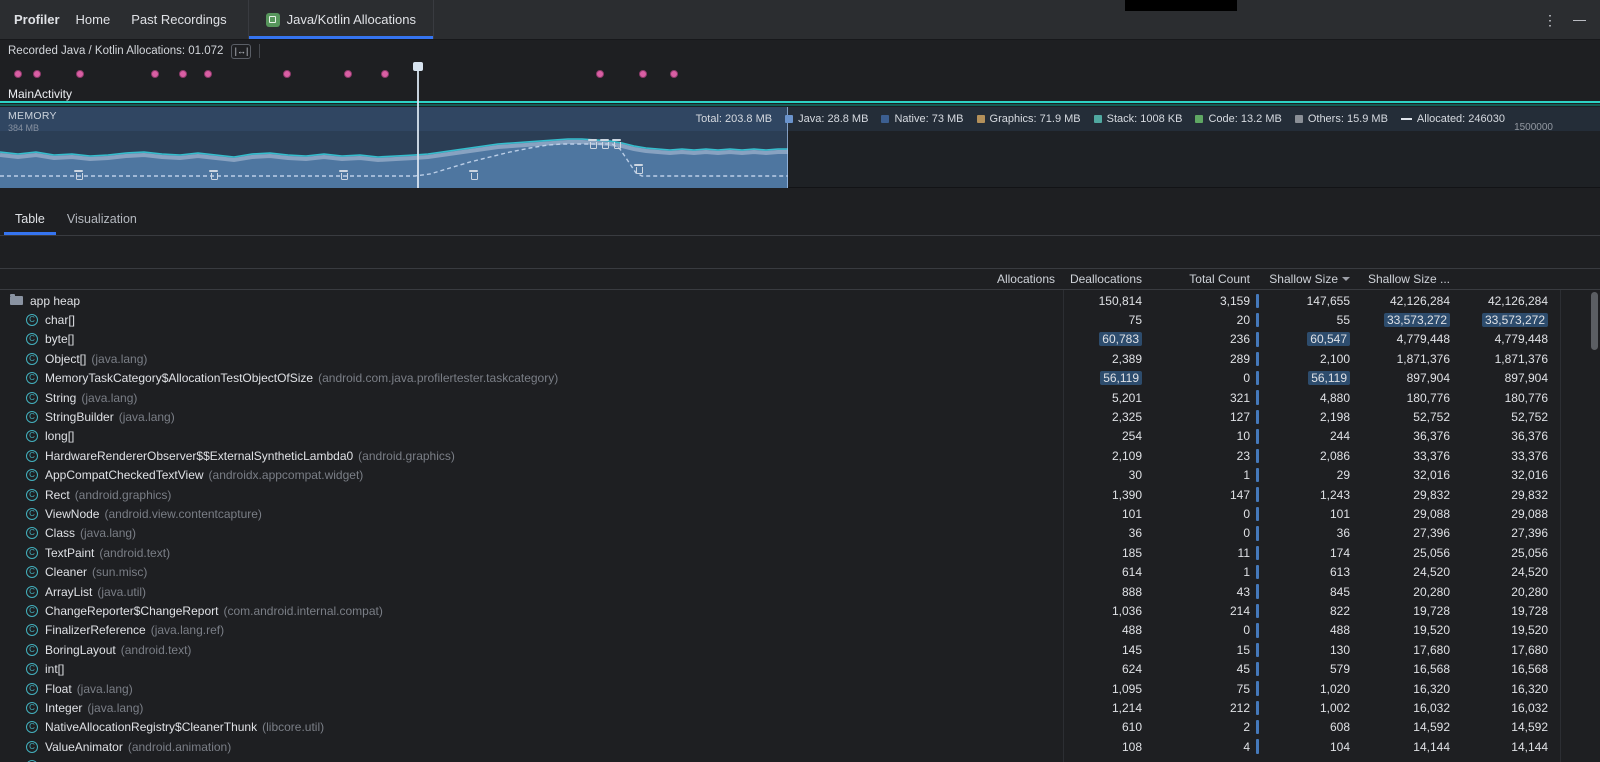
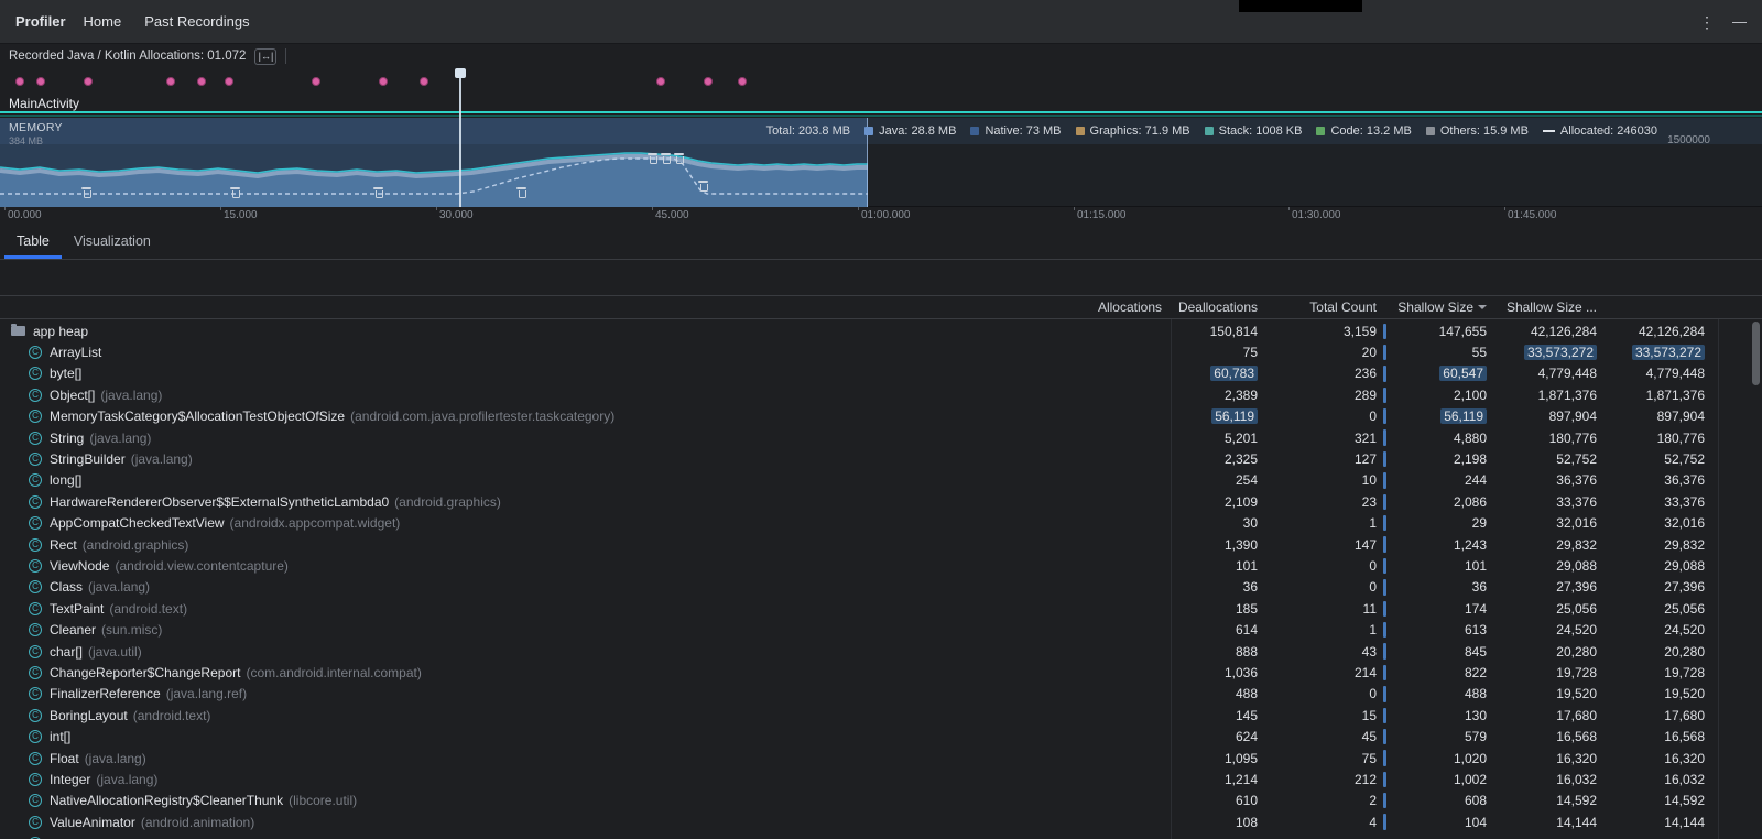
  Profiler
  Home
  Past Recordings
- Java/Kotlin Allocations
  ⋮
  —
  Recorded Java / Kotlin Allocations: 01.072
  |↔|
  MainActivity
  MEMORY
  384 MB
  Total: 203.8 MB
  Java: 28.8 MB
  Native: 73 MB
  Graphics: 71.9 MB
  Stack: 1008 KB
  Code: 13.2 MB
  Others: 15.9 MB
  Allocated: 246030
  1500000
+ 00.000
+ 15.000
+ 30.000
+ 45.000
+ 01:00.000
+ 01:15.000
+ 01:30.000
+ 01:45.000
  Table
  Visualization
  Allocations
  Deallocations
  Total Count
  Shallow Size
  Shallow Size ...
  app heap
  150,814
  3,159
  147,655
  42,126,284
  42,126,284
  C
- char[]
+ ArrayList
  75
  20
  55
  33,573,272
  33,573,272
  C
  byte[]
  60,783
  236
  60,547
  4,779,448
  4,779,448
  C
  Object[]
  (java.lang)
  2,389
  289
  2,100
  1,871,376
  1,871,376
  C
  MemoryTaskCategory$AllocationTestObjectOfSize
  (android.com.java.profilertester.taskcategory)
  56,119
  0
  56,119
  897,904
  897,904
  C
  String
  (java.lang)
  5,201
  321
  4,880
  180,776
  180,776
  C
  StringBuilder
  (java.lang)
  2,325
  127
  2,198
  52,752
  52,752
  C
  long[]
  254
  10
  244
  36,376
  36,376
  C
  HardwareRendererObserver$$ExternalSyntheticLambda0
  (android.graphics)
  2,109
  23
  2,086
  33,376
  33,376
  C
  AppCompatCheckedTextView
  (androidx.appcompat.widget)
  30
  1
  29
  32,016
  32,016
  C
  Rect
  (android.graphics)
  1,390
  147
  1,243
  29,832
  29,832
  C
  ViewNode
  (android.view.contentcapture)
  101
  0
  101
  29,088
  29,088
  C
  Class
  (java.lang)
  36
  0
  36
  27,396
  27,396
  C
  TextPaint
  (android.text)
  185
  11
  174
  25,056
  25,056
  C
  Cleaner
  (sun.misc)
  614
  1
  613
  24,520
  24,520
  C
- ArrayList
+ char[]
  (java.util)
  888
  43
  845
  20,280
  20,280
  C
  ChangeReporter$ChangeReport
  (com.android.internal.compat)
  1,036
  214
  822
  19,728
  19,728
  C
  FinalizerReference
  (java.lang.ref)
  488
  0
  488
  19,520
  19,520
  C
  BoringLayout
  (android.text)
  145
  15
  130
  17,680
  17,680
  C
  int[]
  624
  45
  579
  16,568
  16,568
  C
  Float
  (java.lang)
  1,095
  75
  1,020
  16,320
  16,320
  C
  Integer
  (java.lang)
  1,214
  212
  1,002
  16,032
  16,032
  C
  NativeAllocationRegistry$CleanerThunk
  (libcore.util)
  610
  2
  608
  14,592
  14,592
  C
  ValueAnimator
  (android.animation)
  108
  4
  104
  14,144
  14,144
